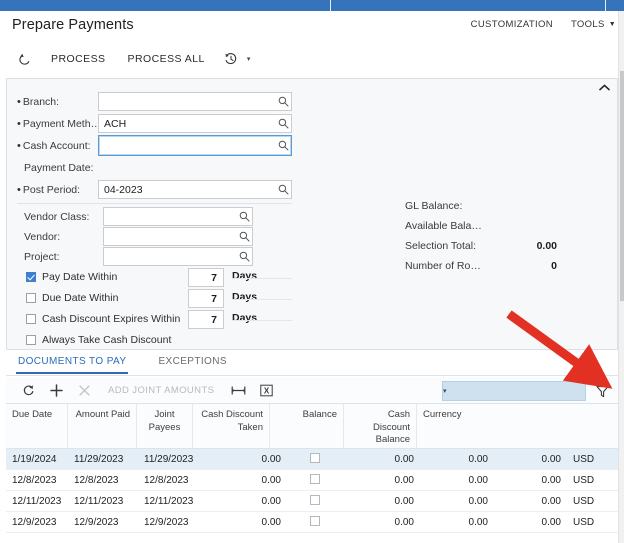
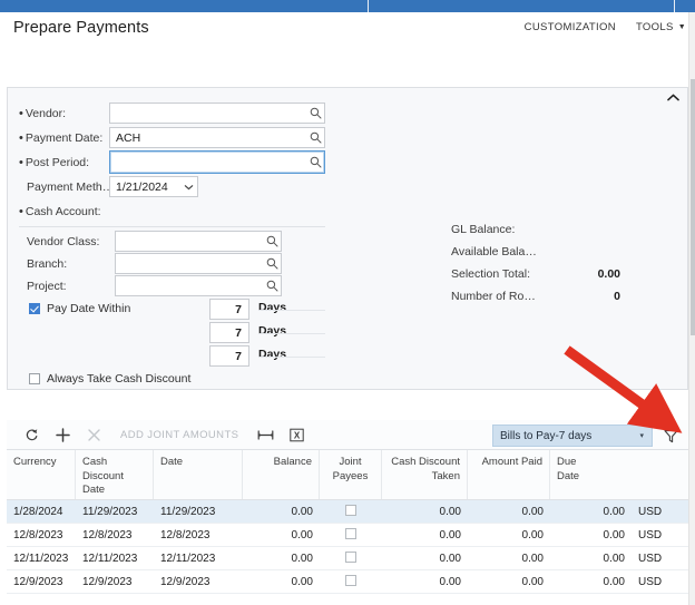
  Prepare Payments
  CUSTOMIZATION
  TOOLS
- PROCESS
- PROCESS ALL
  •
- Branch:
+ Vendor:
  •
- Payment Meth…
+ Payment Date:
  ACH
  •
- Cash Account:
+ Post Period:
- Payment Date:
+ Payment Meth…
+ 1/21/2024
  •
- Post Period:
+ Cash Account:
- 04-2023
  Vendor Class:
- Vendor:
+ Branch:
  Project:
  Pay Date Within
  7
  Days
- Due Date Within
  7
  Days
- Cash Discount Expires Within
  7
  Days
  Always Take Cash Discount
  GL Balance:
  Available Bala…
  Selection Total:
  0.00
  Number of Ro…
  0
- DOCUMENTS TO PAY
- EXCEPTIONS
  ADD JOINT AMOUNTS
  X
+ Bills to Pay-7 days
- Due Date
+ Currency
+ Cash Discount Date
+ Date
- Amount Paid
+ Balance
  Joint Payees
  Cash Discount Taken
- Balance
+ Amount Paid
- Cash Discount Balance
- Currency
+ Due Date
- 1/19/2024
+ 1/28/2024
  11/29/2023
  11/29/2023
  0.00
  0.00
  0.00
  0.00
  USD
  12/8/2023
  12/8/2023
  12/8/2023
  0.00
  0.00
  0.00
  0.00
  USD
  12/11/2023
  12/11/2023
  12/11/2023
  0.00
  0.00
  0.00
  0.00
  USD
  12/9/2023
  12/9/2023
  12/9/2023
  0.00
  0.00
  0.00
  0.00
  USD
